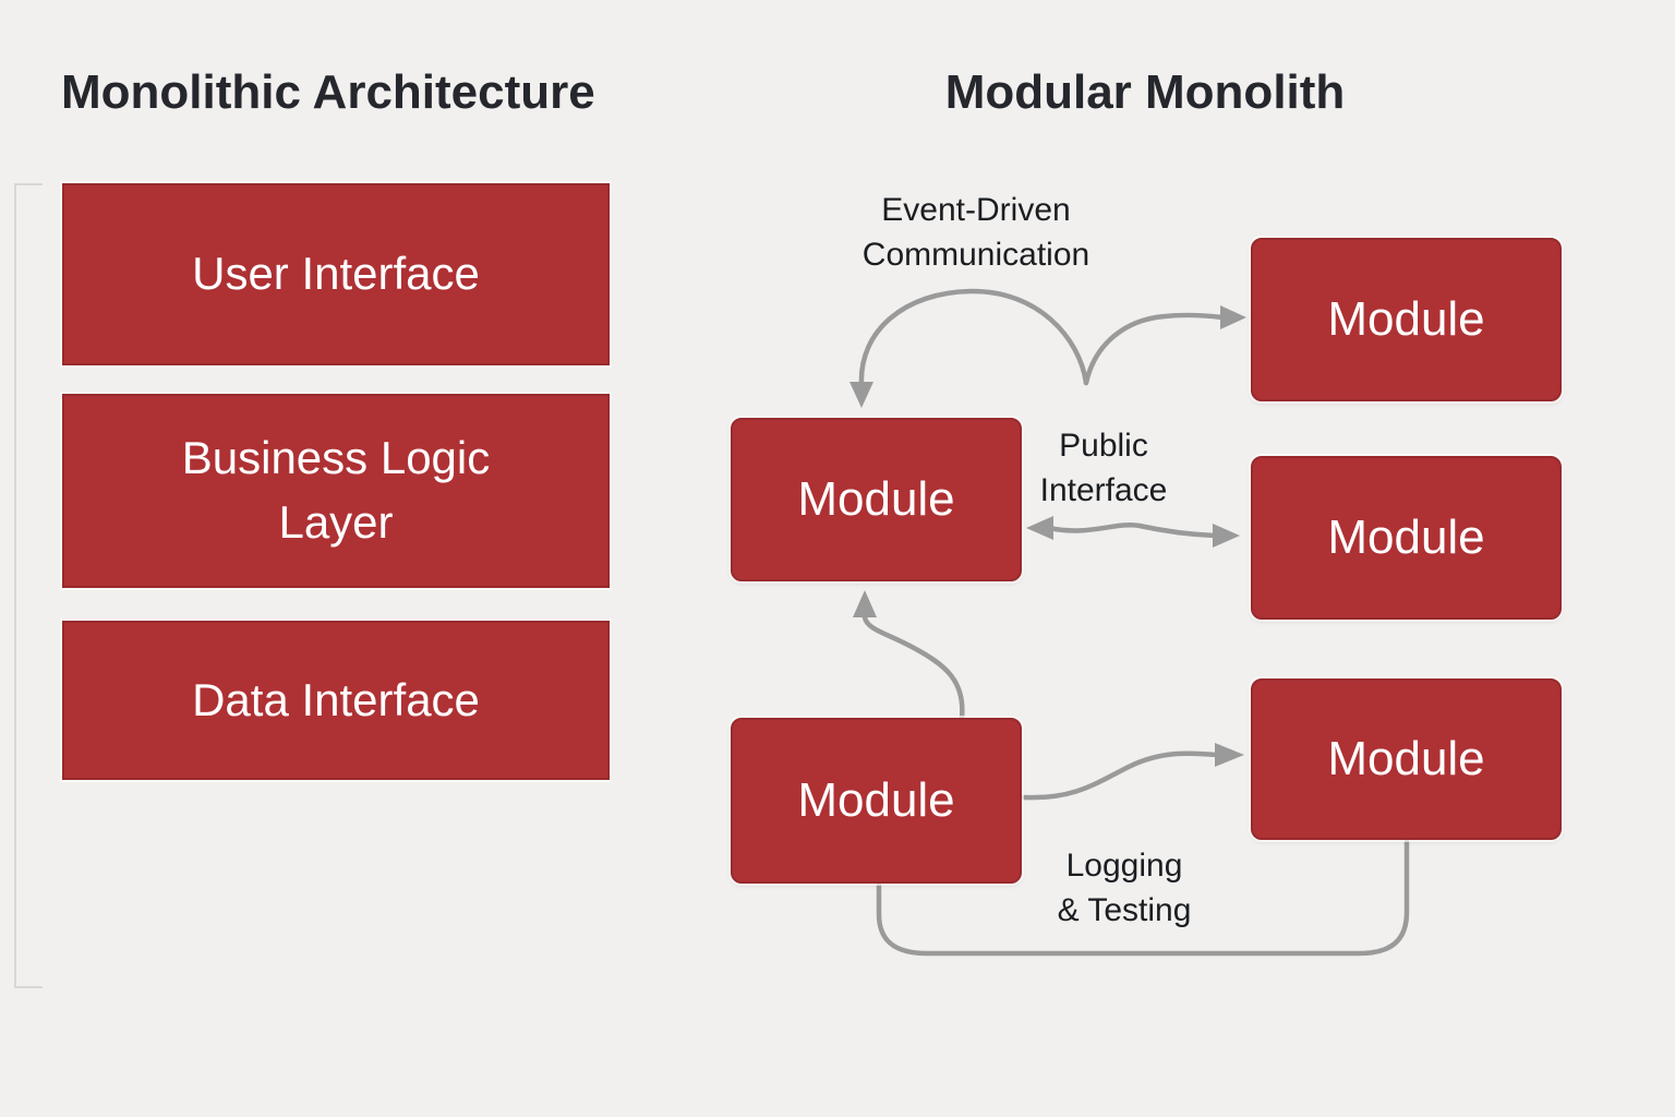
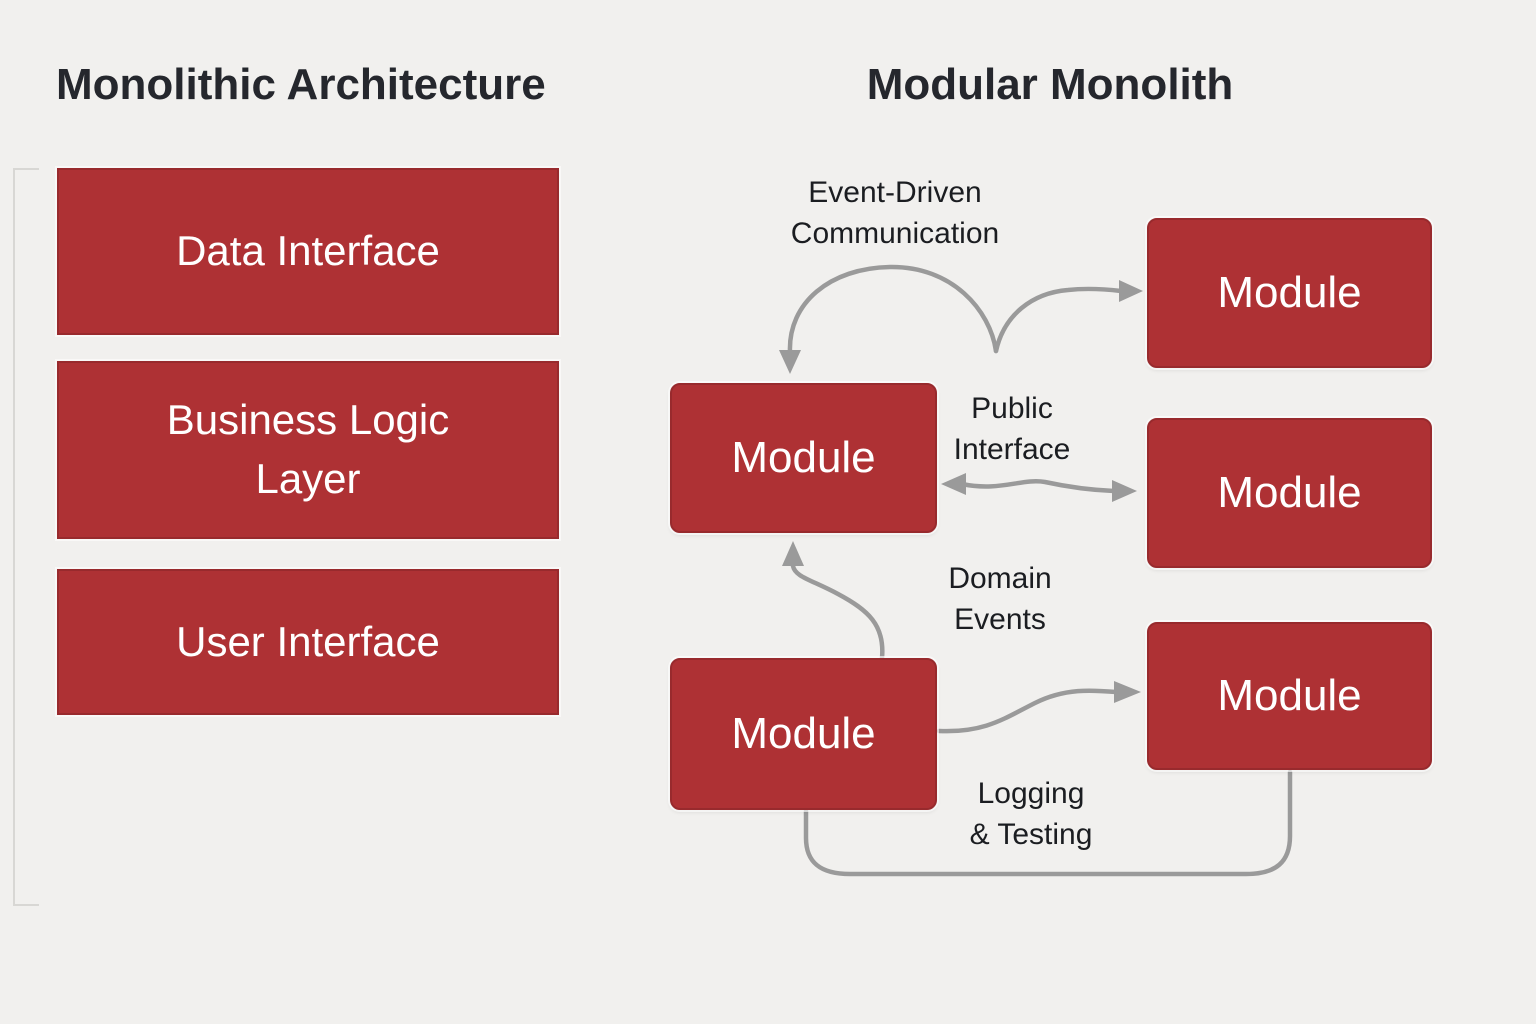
  Monolithic Architecture
  Modular Monolith
- User Interface
+ Data Interface
  Business Logic
  Layer
- Data Interface
+ User Interface
  Module
  Module
  Module
  Module
  Module
  Event-Driven
  Communication
  Public
  Interface
+ Domain
+ Events
  Logging
  & Testing
